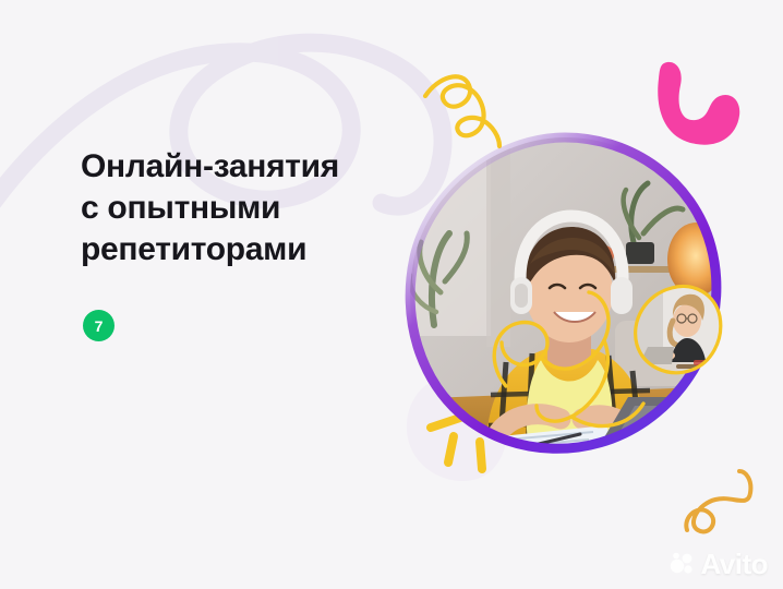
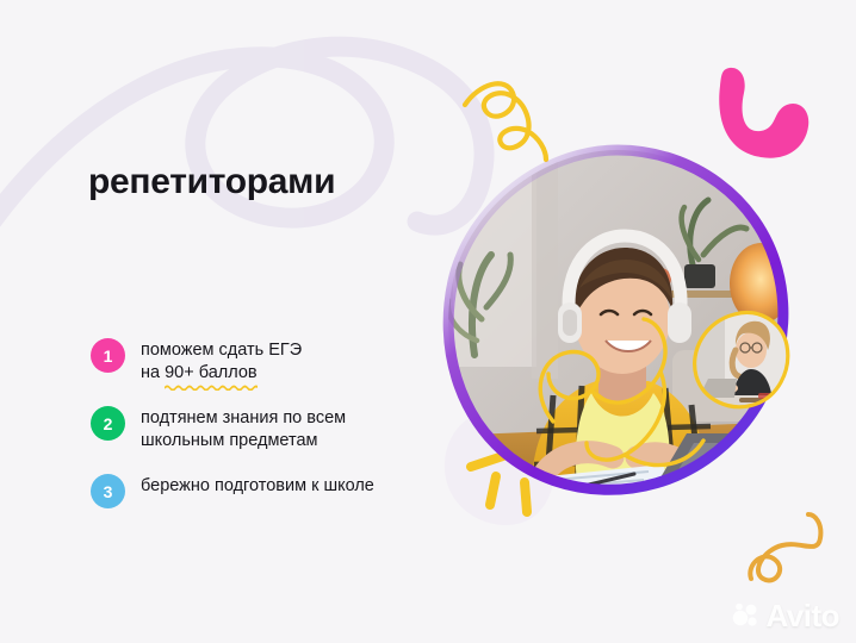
- Онлайн-занятия
- с опытными
  репетиторами
+ 1
+ поможем сдать ЕГЭ
+ на 90+ баллов
- 7
+ 2
+ подтянем знания по всем
+ школьным предметам
+ 3
+ бережно подготовим к школе
